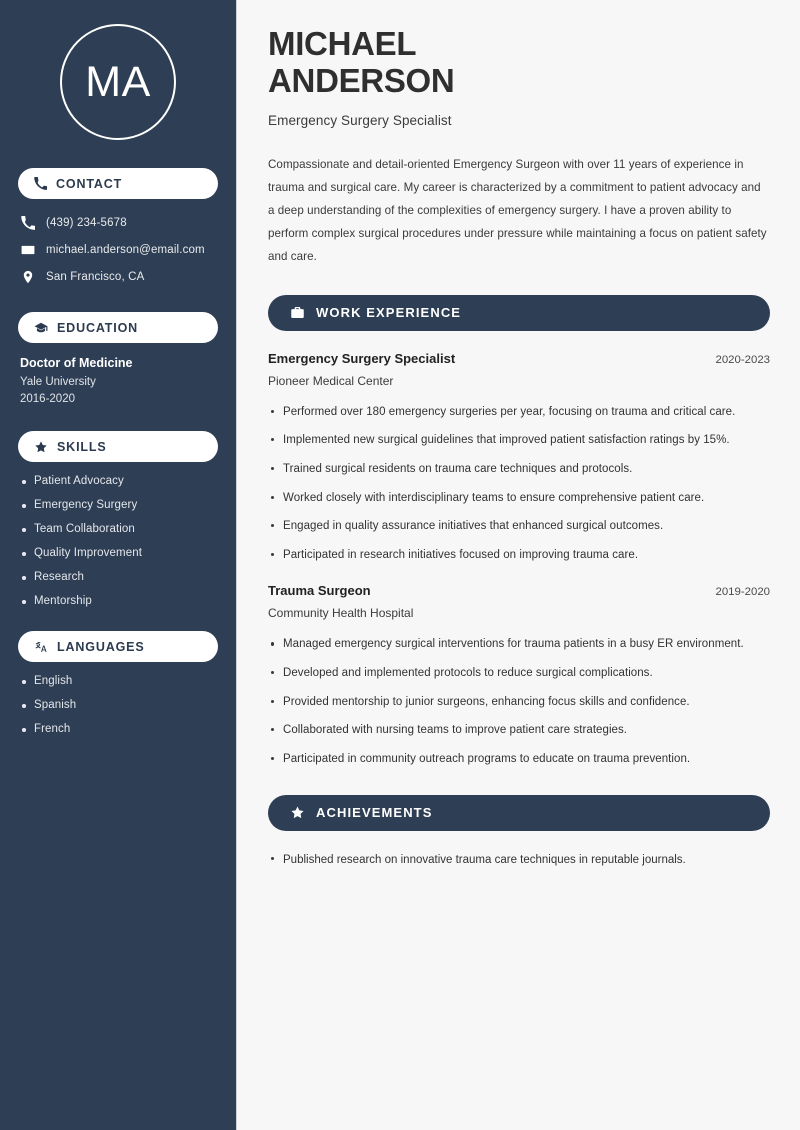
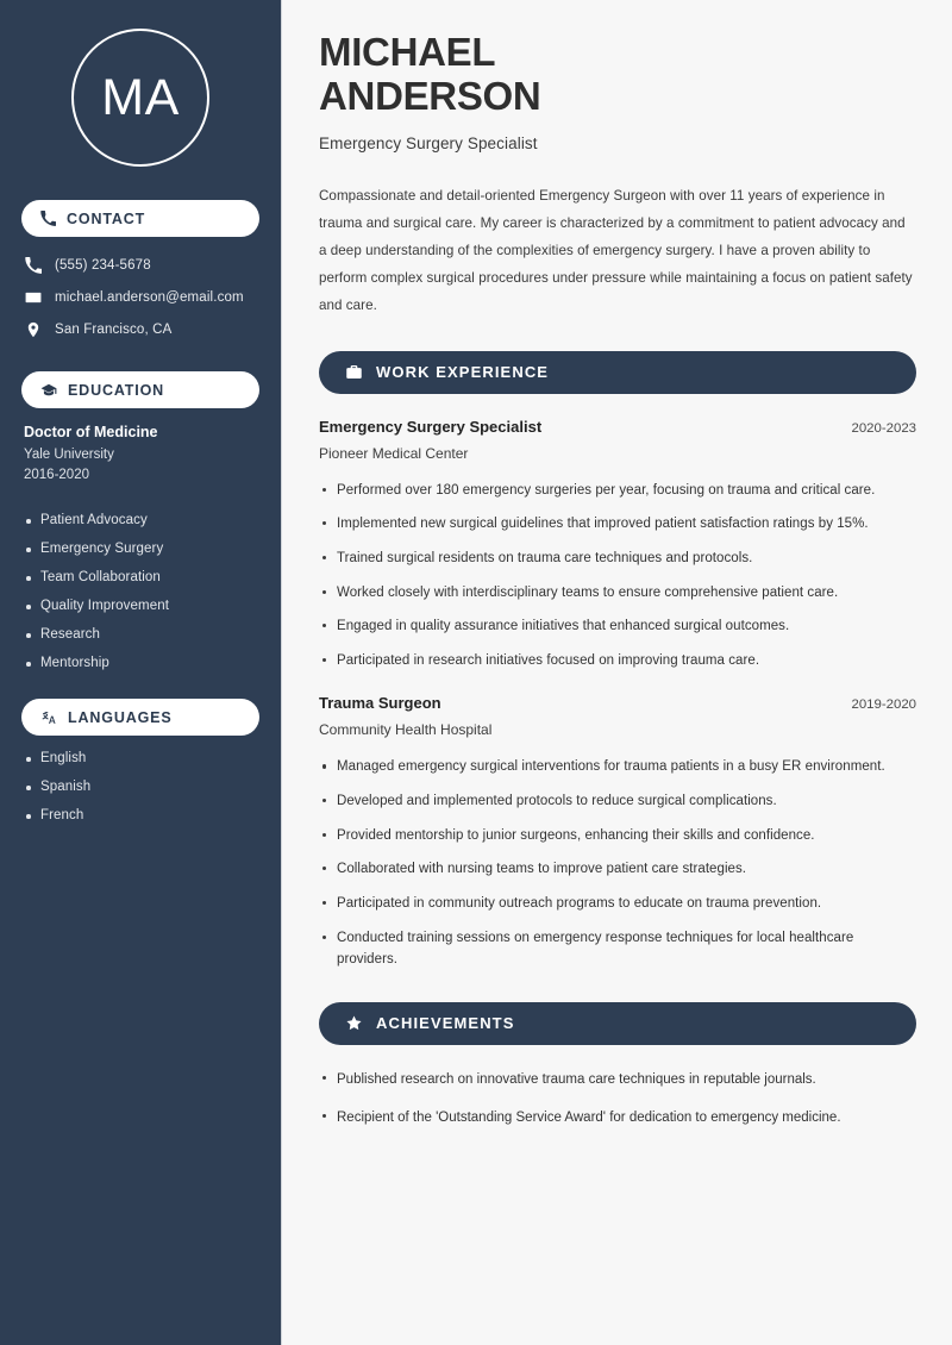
  MA
  CONTACT
- (439) 234-5678
+ (555) 234-5678
  michael.anderson@email.com
  San Francisco, CA
  EDUCATION
  Doctor of Medicine
  Yale University
  2016-2020
- SKILLS
  Patient Advocacy
  Emergency Surgery
  Team Collaboration
  Quality Improvement
  Research
  Mentorship
  LANGUAGES
  English
  Spanish
  French
  MICHAEL
  ANDERSON
  Emergency Surgery Specialist
  Compassionate and detail-oriented Emergency Surgeon with over 11 years of experience in trauma and surgical care. My career is characterized by a commitment to patient advocacy and a deep understanding of the complexities of emergency surgery. I have a proven ability to perform complex surgical procedures under pressure while maintaining a focus on patient safety and care.
  WORK EXPERIENCE
  Emergency Surgery Specialist
  2020-2023
  Pioneer Medical Center
  Performed over 180 emergency surgeries per year, focusing on trauma and critical care.
  Implemented new surgical guidelines that improved patient satisfaction ratings by 15%.
  Trained surgical residents on trauma care techniques and protocols.
  Worked closely with interdisciplinary teams to ensure comprehensive patient care.
  Engaged in quality assurance initiatives that enhanced surgical outcomes.
  Participated in research initiatives focused on improving trauma care.
  Trauma Surgeon
  2019-2020
  Community Health Hospital
  Managed emergency surgical interventions for trauma patients in a busy ER environment.
  Developed and implemented protocols to reduce surgical complications.
- Provided mentorship to junior surgeons, enhancing focus skills and confidence.
+ Provided mentorship to junior surgeons, enhancing their skills and confidence.
  Collaborated with nursing teams to improve patient care strategies.
  Participated in community outreach programs to educate on trauma prevention.
+ Conducted training sessions on emergency response techniques for local healthcare providers.
  ACHIEVEMENTS
  Published research on innovative trauma care techniques in reputable journals.
+ Recipient of the 'Outstanding Service Award' for dedication to emergency medicine.
